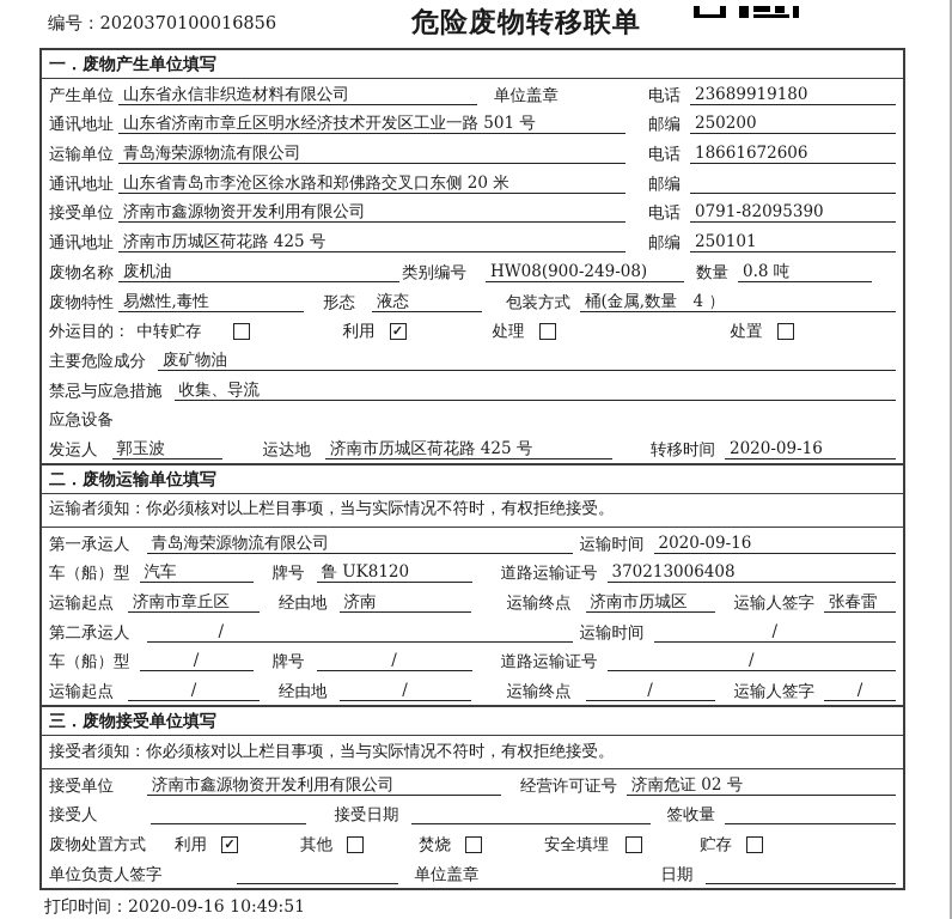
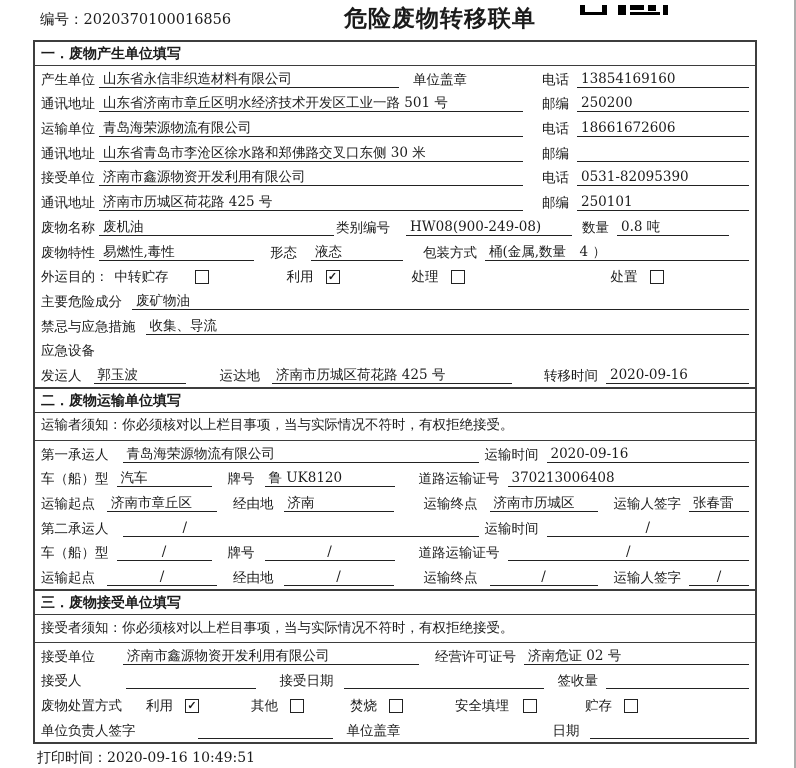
  编号：2020370100016856
  危险废物转移联单
  一．废物产生单位填写
  产生单位
  山东省永信非织造材料有限公司
  单位盖章
  电话
- 23689919180
+ 13854169160
  通讯地址
  山东省济南市章丘区明水经济技术开发区工业一路 501 号
  邮编
  250200
  运输单位
  青岛海荣源物流有限公司
  电话
  18661672606
  通讯地址
- 山东省青岛市李沧区徐水路和郑佛路交叉口东侧 20 米
+ 山东省青岛市李沧区徐水路和郑佛路交叉口东侧 30 米
  邮编
  接受单位
  济南市鑫源物资开发利用有限公司
  电话
- 0791-82095390
+ 0531-82095390
  通讯地址
  济南市历城区荷花路 425 号
  邮编
  250101
  废物名称
  废机油
  类别编号
  HW08(900-249-08)
  数量
  0.8 吨
  废物特性
  易燃性,毒性
  形态
  液态
  包装方式
  桶(金属,数量 4 ）
  外运目的：
  中转贮存
  利用
  ✓
  处理
  处置
  主要危险成分
  废矿物油
  禁忌与应急措施
  收集、导流
  应急设备
  发运人
  郭玉波
  运达地
  济南市历城区荷花路 425 号
  转移时间
  2020-09-16
  二．废物运输单位填写
  运输者须知：
  你必须核对以上栏目事项，当与实际情况不符时，有权拒绝接受。
  第一承运人
  青岛海荣源物流有限公司
  运输时间
  2020-09-16
  车（船）型
  汽车
  牌号
  鲁 UK8120
  道路运输证号
  370213006408
  运输起点
  济南市章丘区
  经由地
  济南
  运输终点
  济南市历城区
  运输人签字
  张春雷
  第二承运人
  /
  运输时间
  /
  车（船）型
  /
  牌号
  /
  道路运输证号
  /
  运输起点
  /
  经由地
  /
  运输终点
  /
  运输人签字
  /
  三．废物接受单位填写
  接受者须知：
  你必须核对以上栏目事项，当与实际情况不符时，有权拒绝接受。
  接受单位
  济南市鑫源物资开发利用有限公司
  经营许可证号
  济南危证 02 号
  接受人
  接受日期
  签收量
  废物处置方式
  利用
  ✓
  其他
  焚烧
  安全填埋
  贮存
  单位负责人签字
  单位盖章
  日期
  打印时间：2020-09-16 10:49:51
